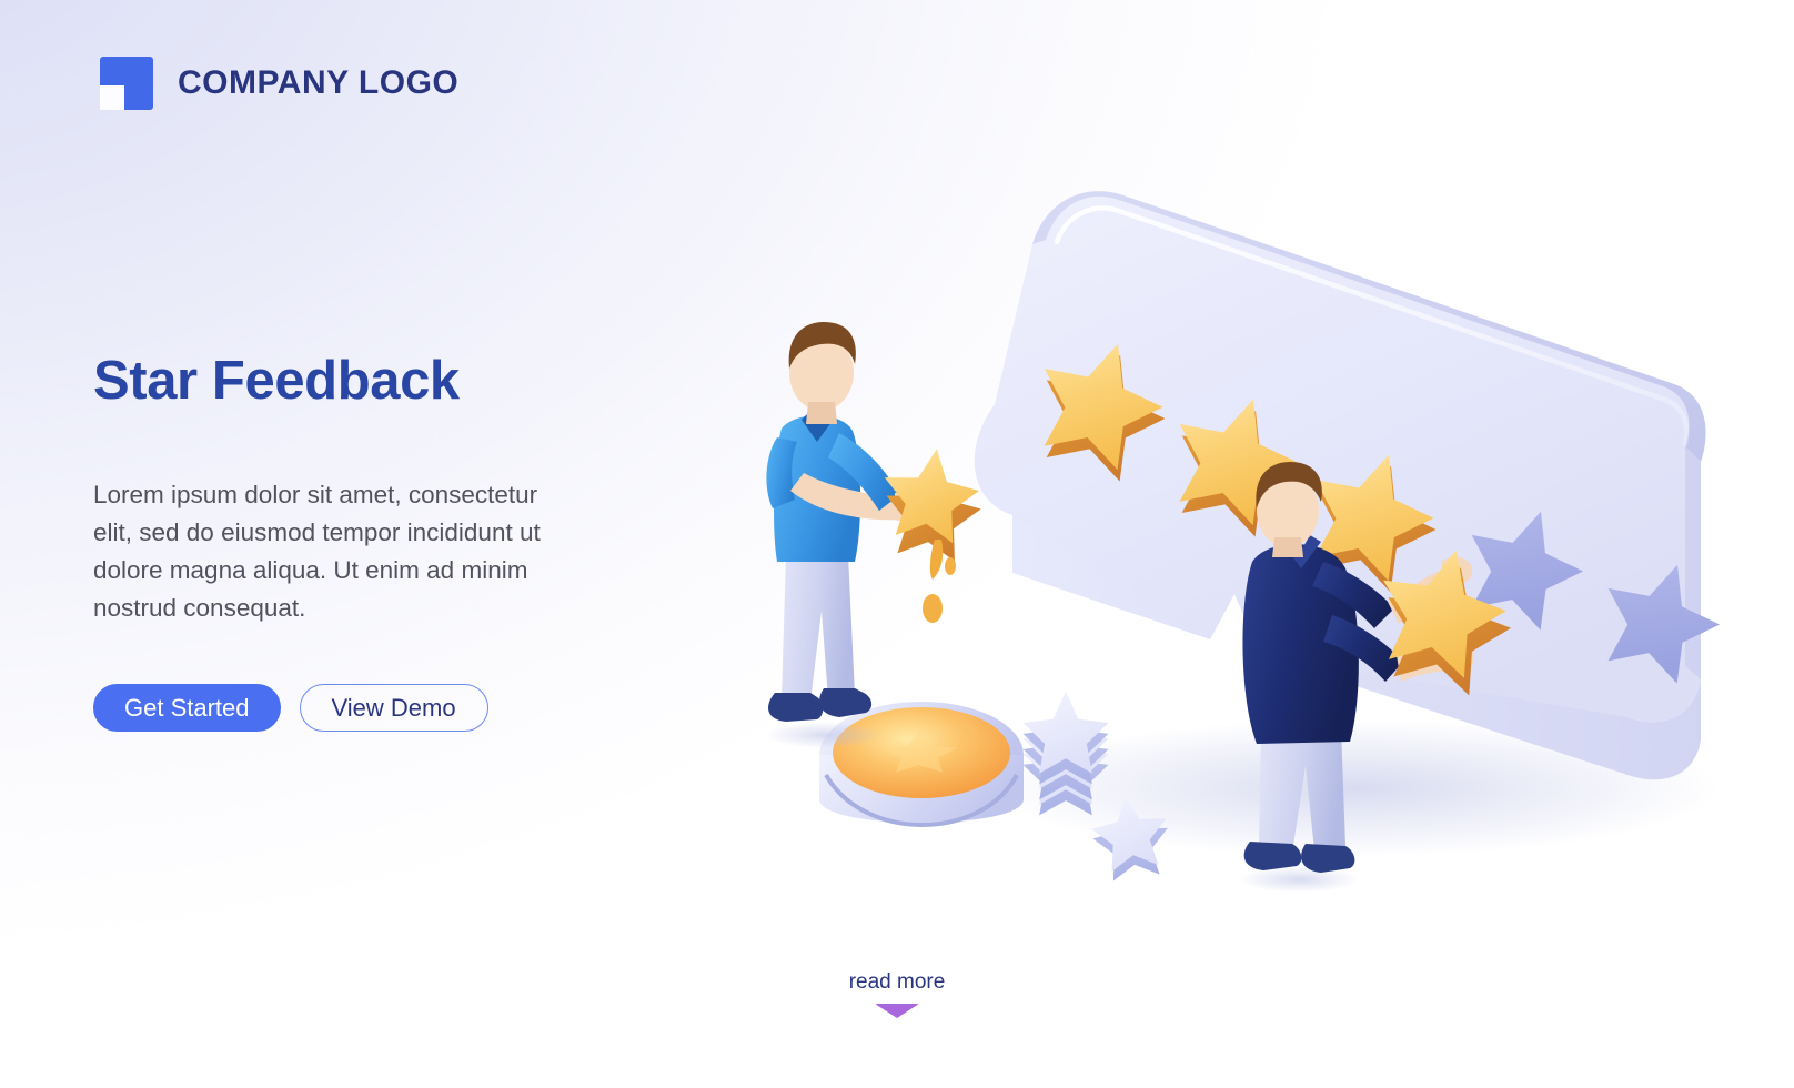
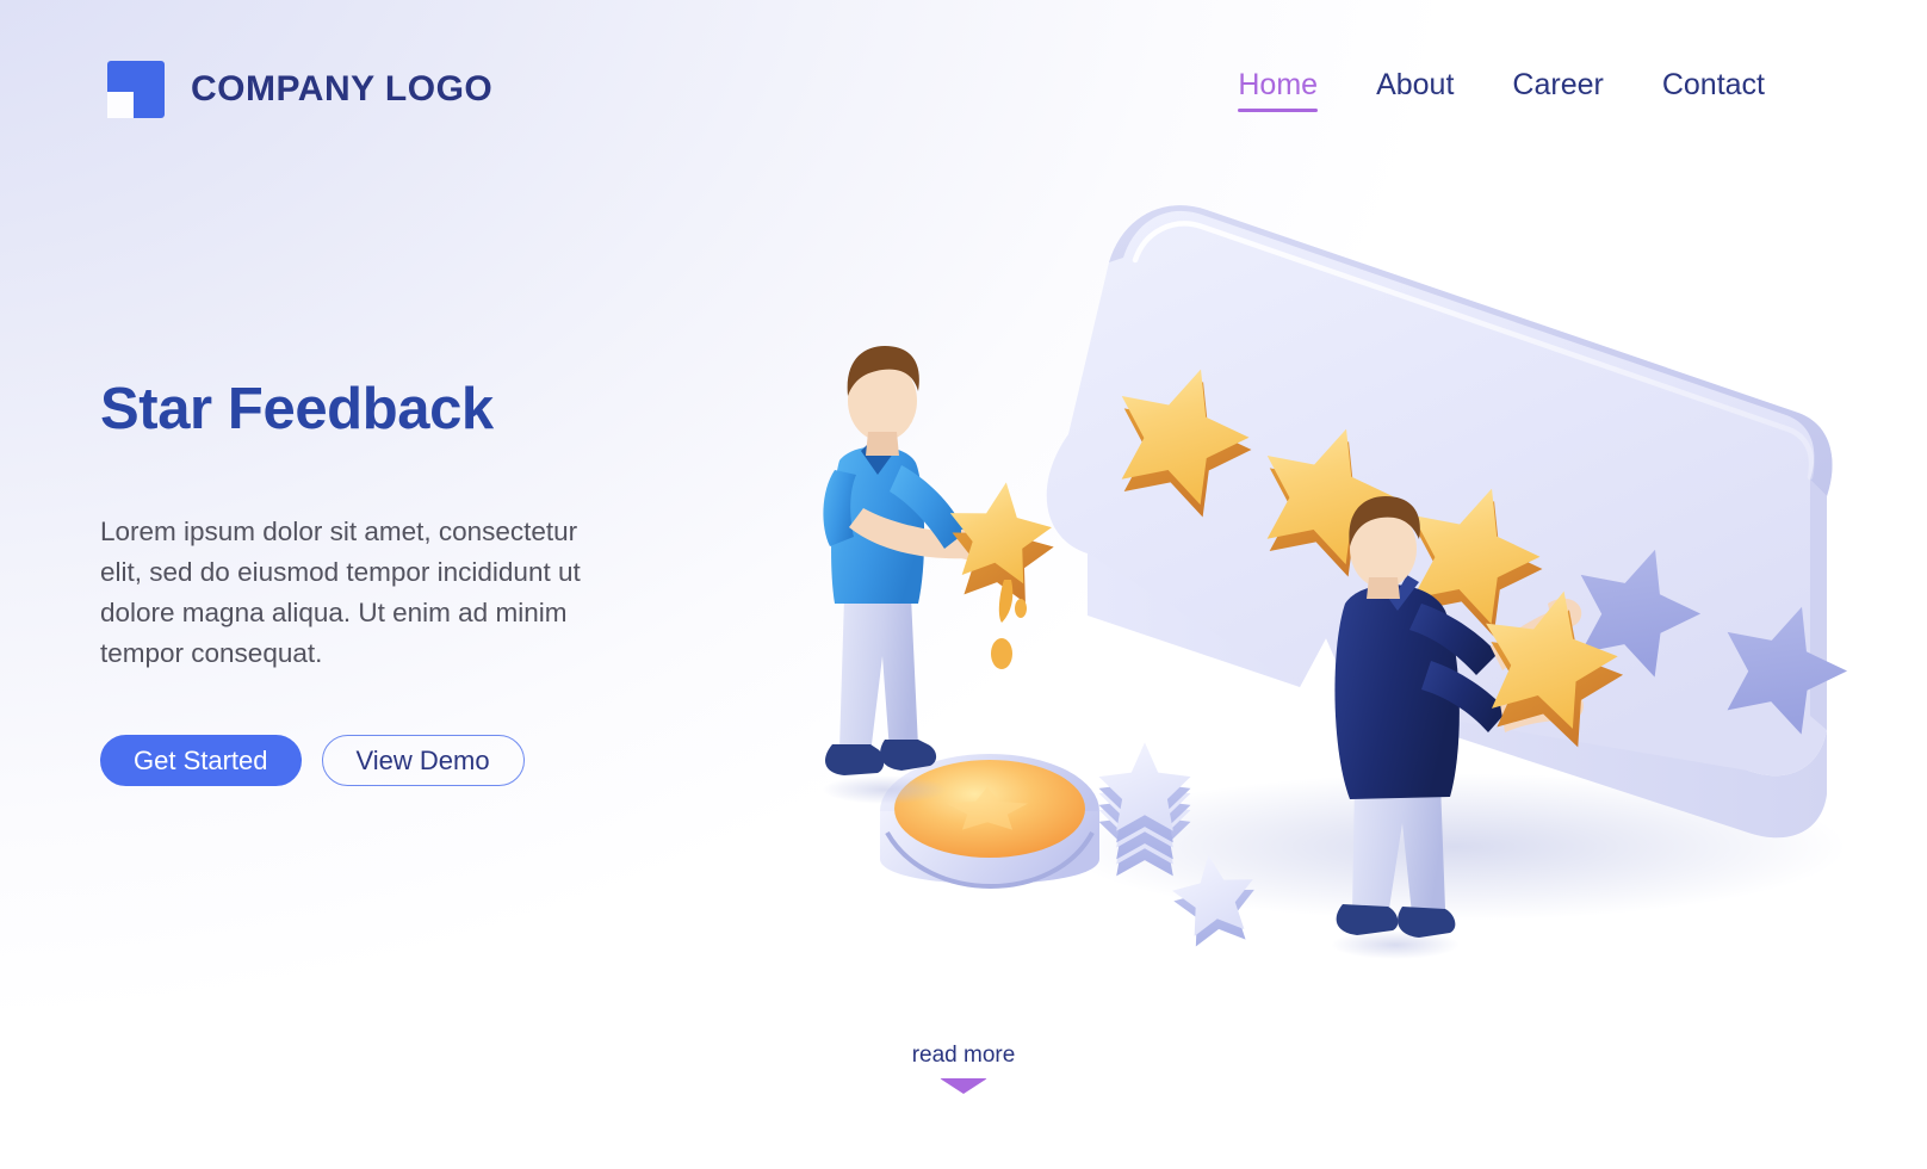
  COMPANY LOGO
+ Home
+ About
+ Career
+ Contact
  Star Feedback
- Lorem ipsum dolor sit amet, consectetur elit, sed do eiusmod tempor incididunt ut dolore magna aliqua. Ut enim ad minim nostrud consequat.
+ Lorem ipsum dolor sit amet, consectetur elit, sed do eiusmod tempor incididunt ut dolore magna aliqua. Ut enim ad minim tempor consequat.
  Get Started
  View Demo
  read more
